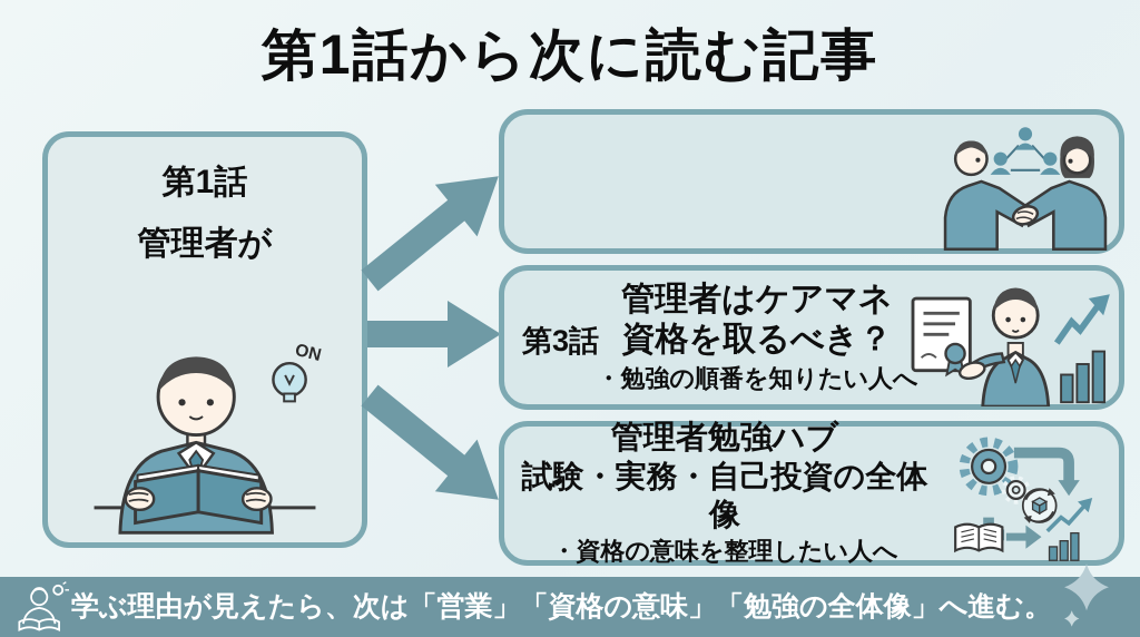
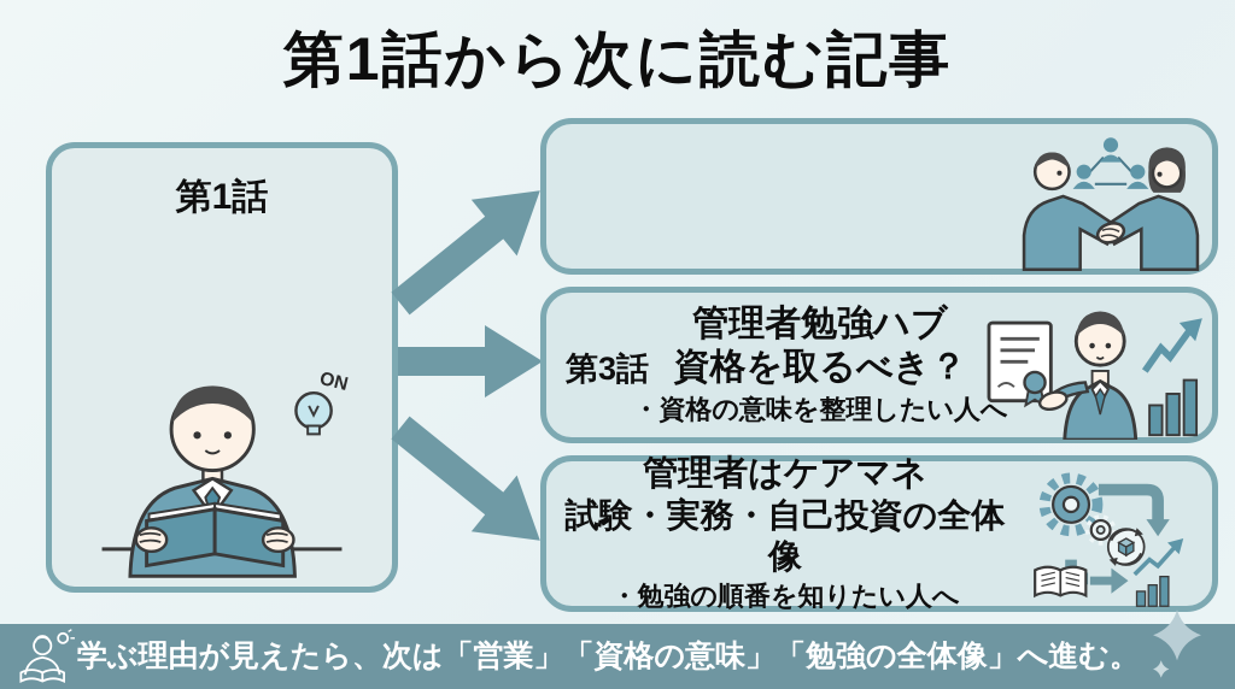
  第1話から次に読む記事
  第1話
- 管理者が
  第3話
- 管理者はケアマネ
+ 管理者勉強ハブ
  資格を取るべき？
- ・勉強の順番を知りたい人へ
+ ・資格の意味を整理したい人へ
- 管理者勉強ハブ
+ 管理者はケアマネ
  試験・実務・自己投資の全体像
- ・資格の意味を整理したい人へ
+ ・勉強の順番を知りたい人へ
  学ぶ理由が見えたら、次は「営業」「資格の意味」「勉強の全体像」へ進む。
